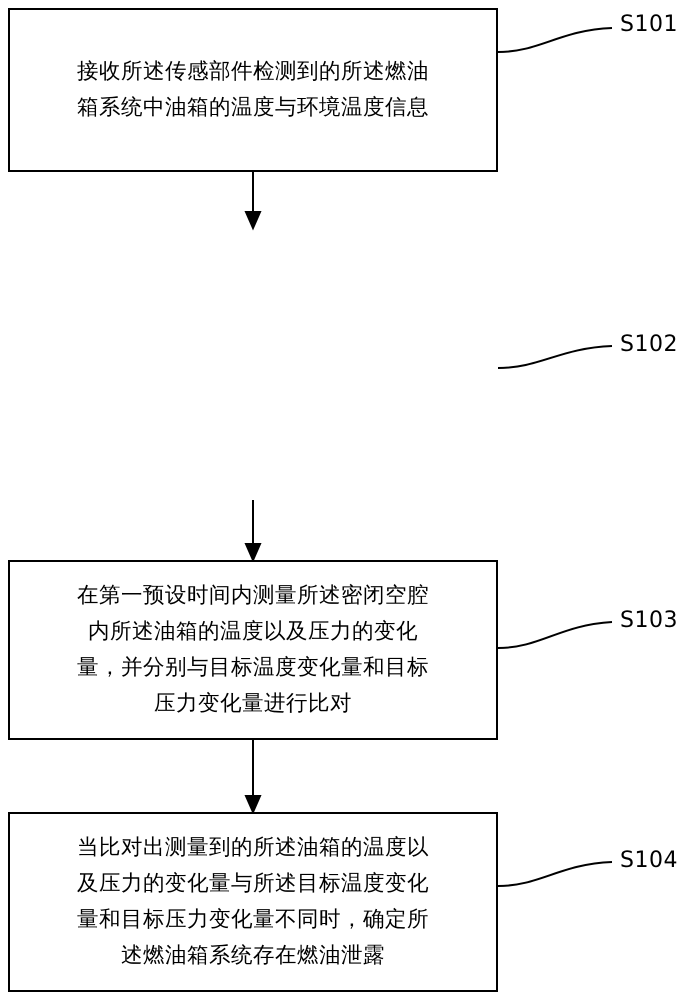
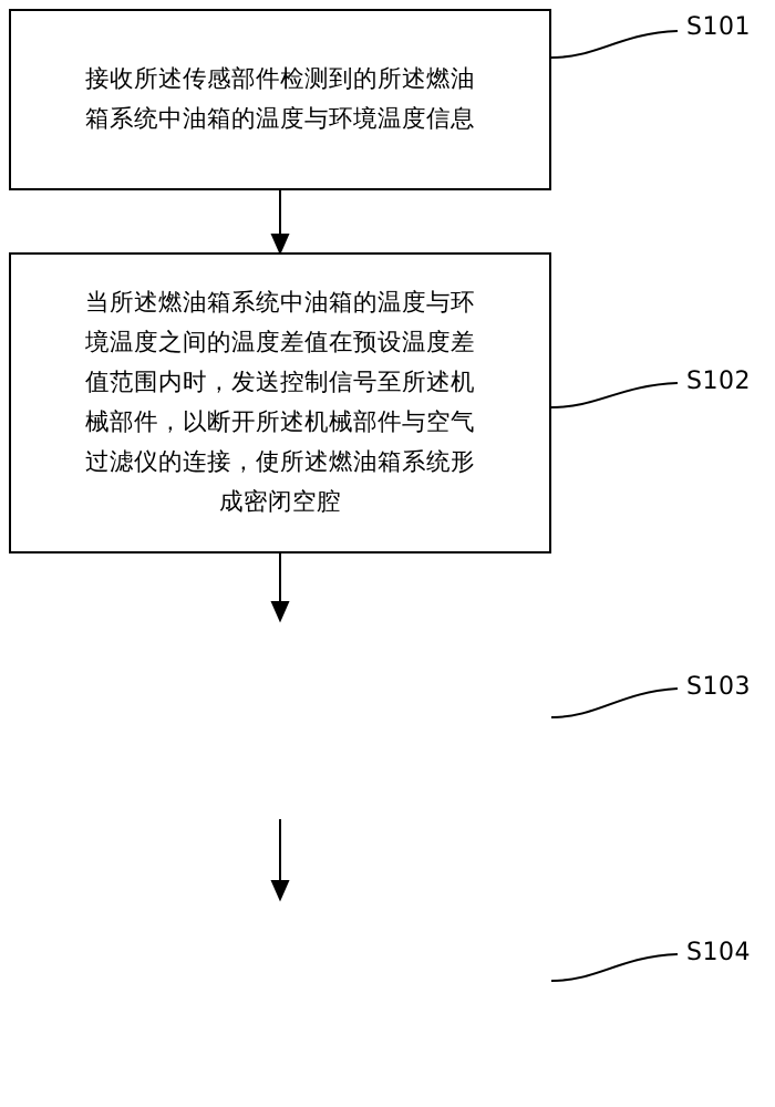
  接收所述传感部件检测到的所述燃油
  箱系统中油箱的温度与环境温度信息
  S101
+ 当所述燃油箱系统中油箱的温度与环
+ 境温度之间的温度差值在预设温度差
+ 值范围内时，发送控制信号至所述机
+ 械部件，以断开所述机械部件与空气
+ 过滤仪的连接，使所述燃油箱系统形
+ 成密闭空腔
  S102
- 在第一预设时间内测量所述密闭空腔
- 内所述油箱的温度以及压力的变化
- 量，并分别与目标温度变化量和目标
- 压力变化量进行比对
  S103
- 当比对出测量到的所述油箱的温度以
- 及压力的变化量与所述目标温度变化
- 量和目标压力变化量不同时，确定所
- 述燃油箱系统存在燃油泄露
  S104
